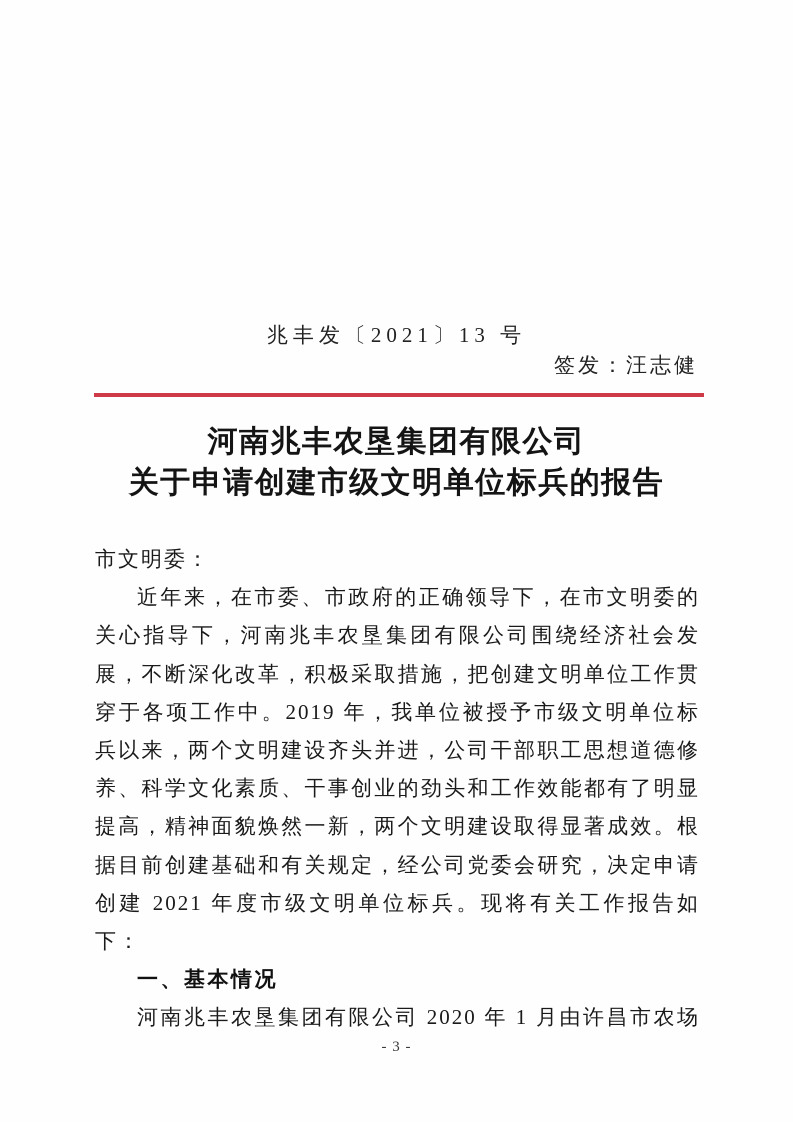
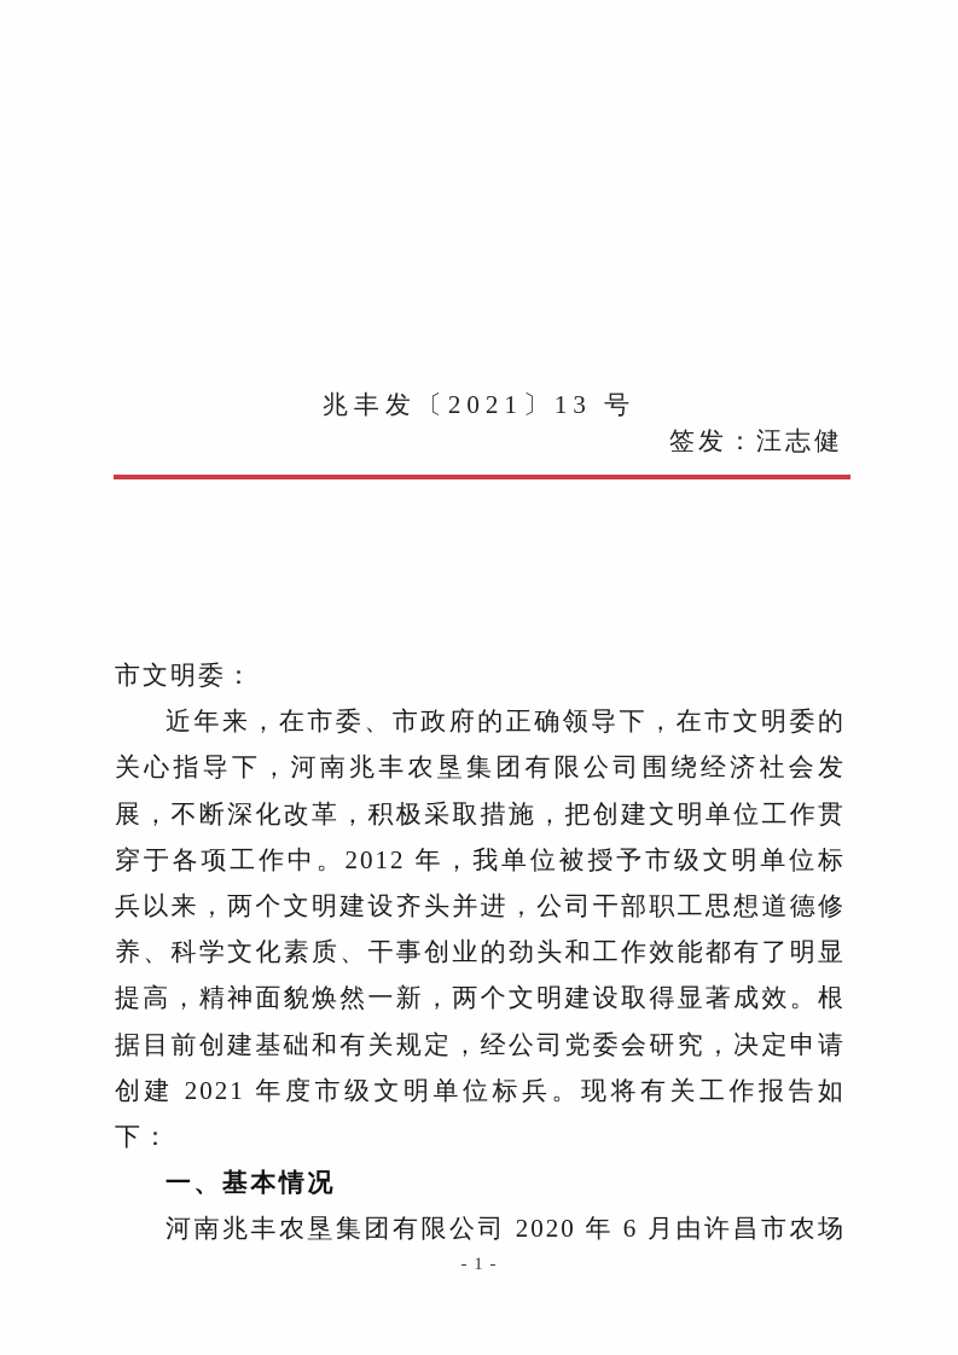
  兆丰发〔2021〕13 号
  签发：汪志健
- 河南兆丰农垦集团有限公司
- 关于申请创建市级文明单位标兵的报告
  市文明委：
- 近年来，在市委、市政府的正确领导下，在市文明委的关心指导下，河南兆丰农垦集团有限公司围绕经济社会发展，不断深化改革，积极采取措施，把创建文明单位工作贯穿于各项工作中。2019 年，我单位被授予市级文明单位标兵以来，两个文明建设齐头并进，公司干部职工思想道德修养、科学文化素质、干事创业的劲头和工作效能都有了明显提高，精神面貌焕然一新，两个文明建设取得显著成效。根据目前创建基础和有关规定，经公司党委会研究，决定申请创建 2021 年度市级文明单位标兵。现将有关工作报告如下：
+ 近年来，在市委、市政府的正确领导下，在市文明委的关心指导下，河南兆丰农垦集团有限公司围绕经济社会发展，不断深化改革，积极采取措施，把创建文明单位工作贯穿于各项工作中。2012 年，我单位被授予市级文明单位标兵以来，两个文明建设齐头并进，公司干部职工思想道德修养、科学文化素质、干事创业的劲头和工作效能都有了明显提高，精神面貌焕然一新，两个文明建设取得显著成效。根据目前创建基础和有关规定，经公司党委会研究，决定申请创建 2021 年度市级文明单位标兵。现将有关工作报告如下：
  一、基本情况
- 河南兆丰农垦集团有限公司 2020 年 1 月由许昌市农场
+ 河南兆丰农垦集团有限公司 2020 年 6 月由许昌市农场
- - 3 -
+ - 1 -
